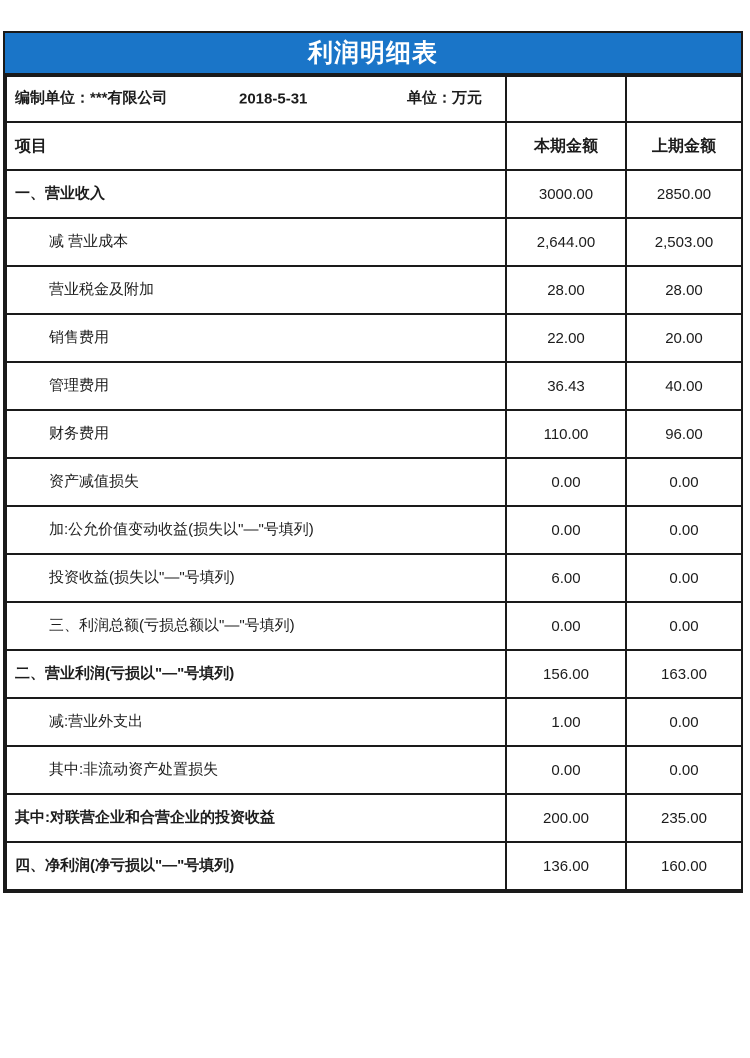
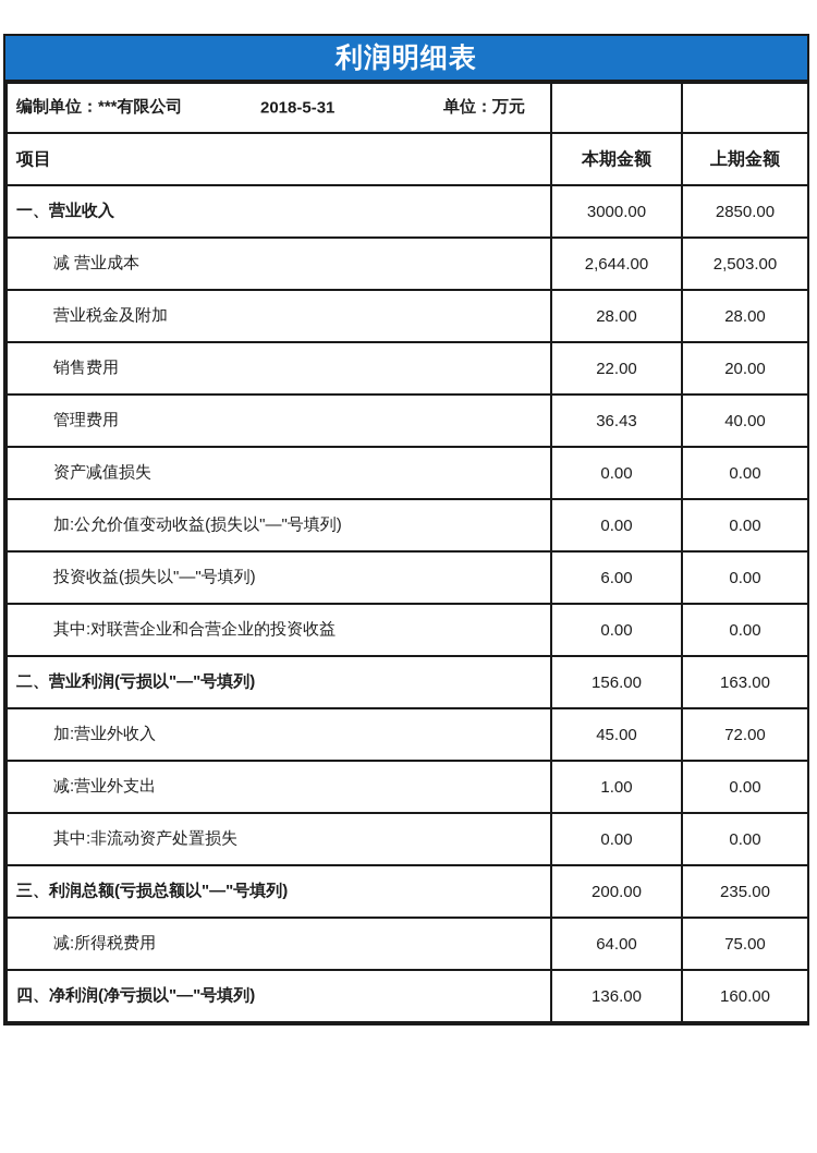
  利润明细表
  编制单位：***有限公司 2018-5-31 单位：万元
  项目	本期金额	上期金额
  一、营业收入	3000.00	2850.00
  减 营业成本	2,644.00	2,503.00
  营业税金及附加	28.00	28.00
  销售费用	22.00	20.00
  管理费用	36.43	40.00
- 财务费用	110.00	96.00
  资产减值损失	0.00	0.00
  加:公允价值变动收益(损失以"—"号填列)	0.00	0.00
  投资收益(损失以"—"号填列)	6.00	0.00
- 三、利润总额(亏损总额以"—"号填列)	0.00	0.00
+ 其中:对联营企业和合营企业的投资收益	0.00	0.00
  二、营业利润(亏损以"—"号填列)	156.00	163.00
+ 加:营业外收入	45.00	72.00
  减:营业外支出	1.00	0.00
  其中:非流动资产处置损失	0.00	0.00
- 其中:对联营企业和合营企业的投资收益	200.00	235.00
+ 三、利润总额(亏损总额以"—"号填列)	200.00	235.00
+ 减:所得税费用	64.00	75.00
  四、净利润(净亏损以"—"号填列)	136.00	160.00
